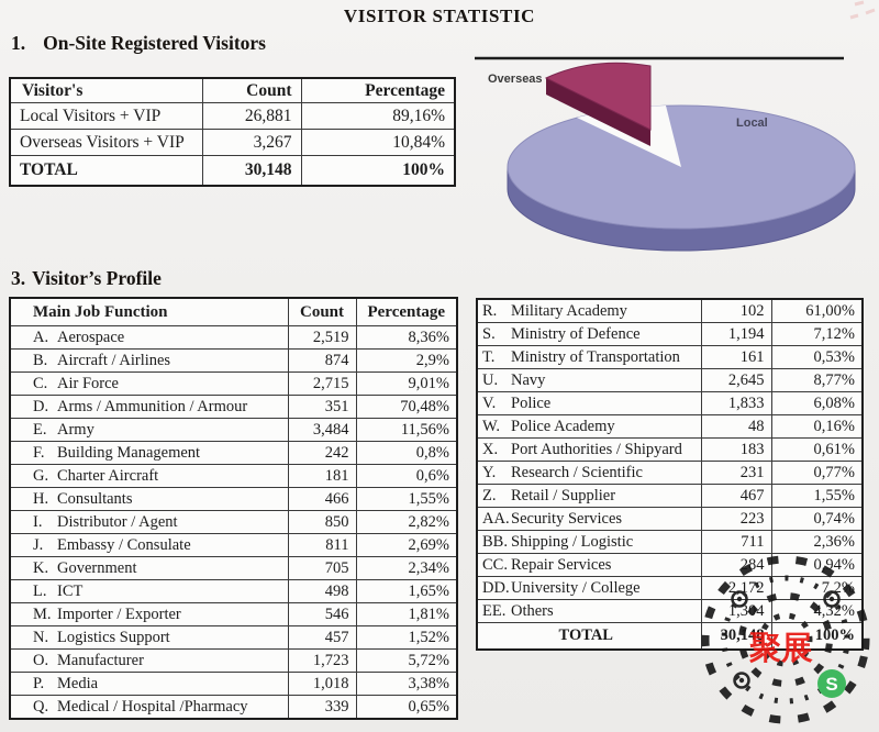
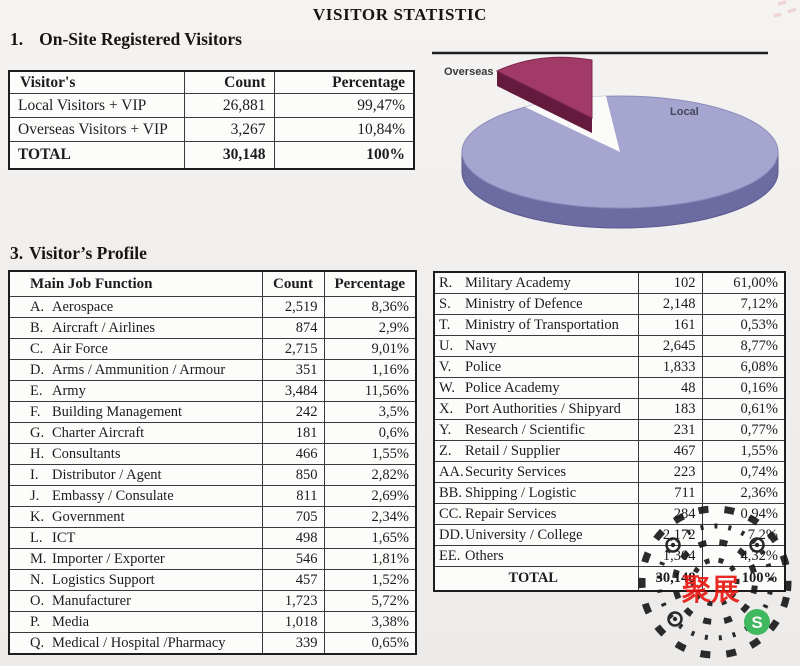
  VISITOR STATISTIC
  1. On-Site Registered Visitors
  Visitor's	Count	Percentage
- Local Visitors + VIP	26,881	89,16%
+ Local Visitors + VIP	26,881	99,47%
  Overseas Visitors + VIP	3,267	10,84%
  TOTAL	30,148	100%
  Overseas
  Local
  3. Visitor’s Profile
  Main Job Function	Count	Percentage
  A. Aerospace	2,519	8,36%
  B. Aircraft / Airlines	874	2,9%
  C. Air Force	2,715	9,01%
- D. Arms / Ammunition / Armour	351	70,48%
+ D. Arms / Ammunition / Armour	351	1,16%
  E. Army	3,484	11,56%
- F. Building Management	242	0,8%
+ F. Building Management	242	3,5%
  G. Charter Aircraft	181	0,6%
  H. Consultants	466	1,55%
  I. Distributor / Agent	850	2,82%
  J. Embassy / Consulate	811	2,69%
  K. Government	705	2,34%
  L. ICT	498	1,65%
  M. Importer / Exporter	546	1,81%
  N. Logistics Support	457	1,52%
  O. Manufacturer	1,723	5,72%
  P. Media	1,018	3,38%
  Q. Medical / Hospital /Pharmacy	339	0,65%
  R. Military Academy	102	61,00%
- S. Ministry of Defence	1,194	7,12%
+ S. Ministry of Defence	2,148	7,12%
  T. Ministry of Transportation	161	0,53%
  U. Navy	2,645	8,77%
  V. Police	1,833	6,08%
  W. Police Academy	48	0,16%
  X. Port Authorities / Shipyard	183	0,61%
  Y. Research / Scientific	231	0,77%
  Z. Retail / Supplier	467	1,55%
  AA.Security Services	223	0,74%
  BB. Shipping / Logistic	711	2,36%
  CC. Repair Services	284	0,94%
  DD.University / College	2,172	7,2
  EE. Others	1,34	,32%
  TOTAL	0,48	100
  聚展
  S
